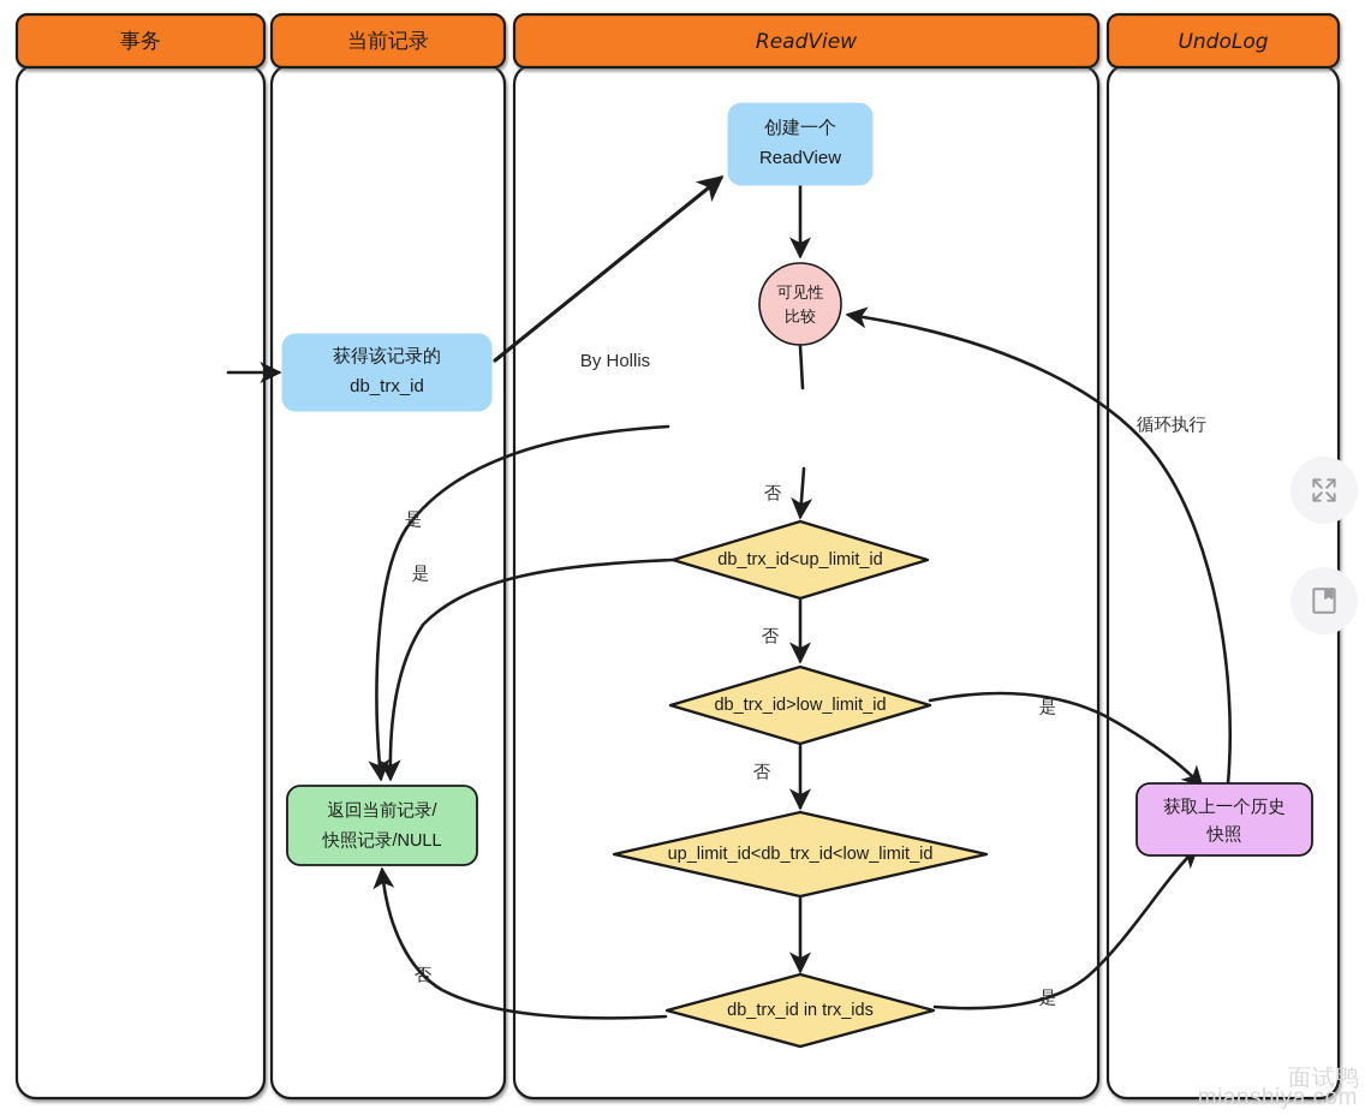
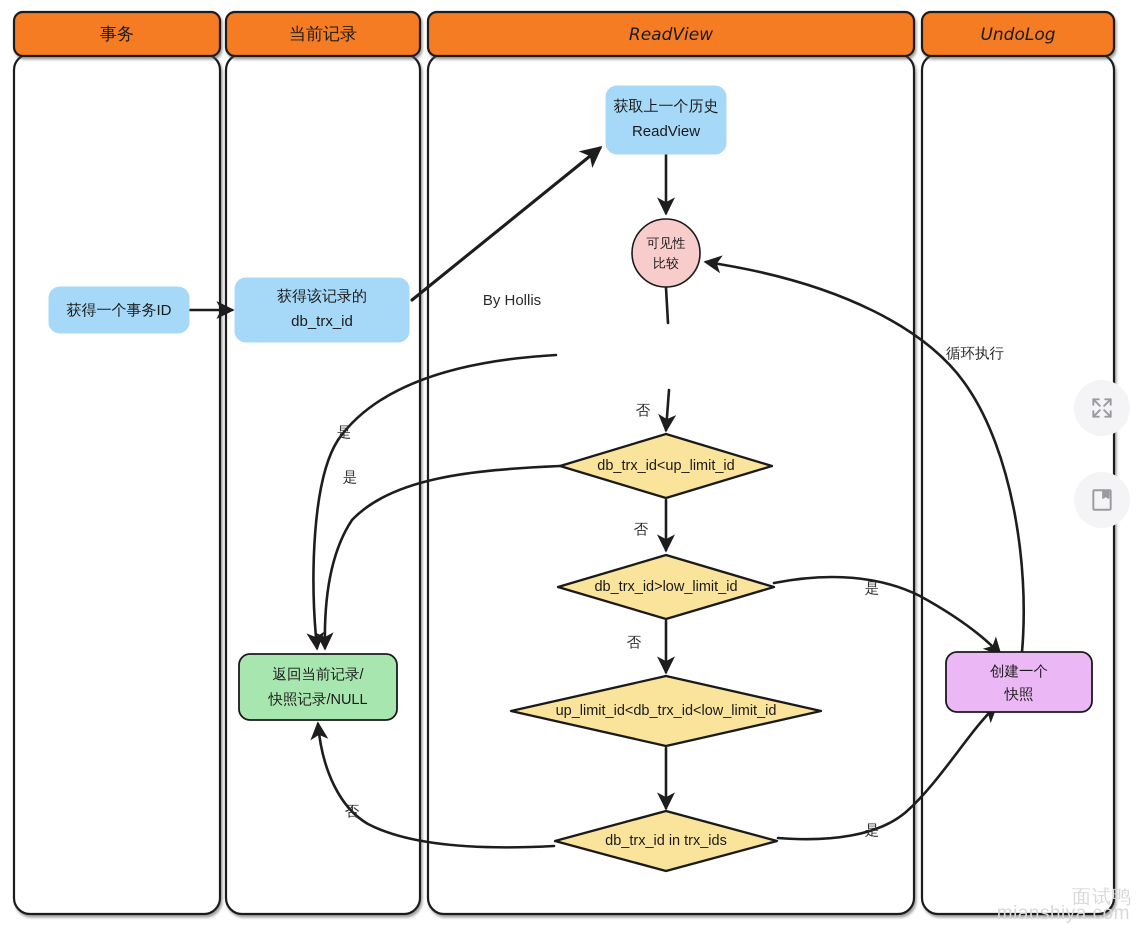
  事务
  当前记录
  ReadView
  UndoLog
+ 获得一个事务ID
  获得该记录的
  db_trx_id
- 创建一个
+ 获取上一个历史
  ReadView
  可见性
  比较
  db_trx_id<up_limit_id
  db_trx_id>low_limit_id
  up_limit_id<db_trx_id<low_limit_id
  db_trx_id in trx_ids
  返回当前记录/
  快照记录/NULL
- 获取上一个历史
+ 创建一个
  快照
  是
  是
  否
  否
  否
  是
  是
  否
  循环执行
  By Hollis
  面试鸭
  mianshiya.com
